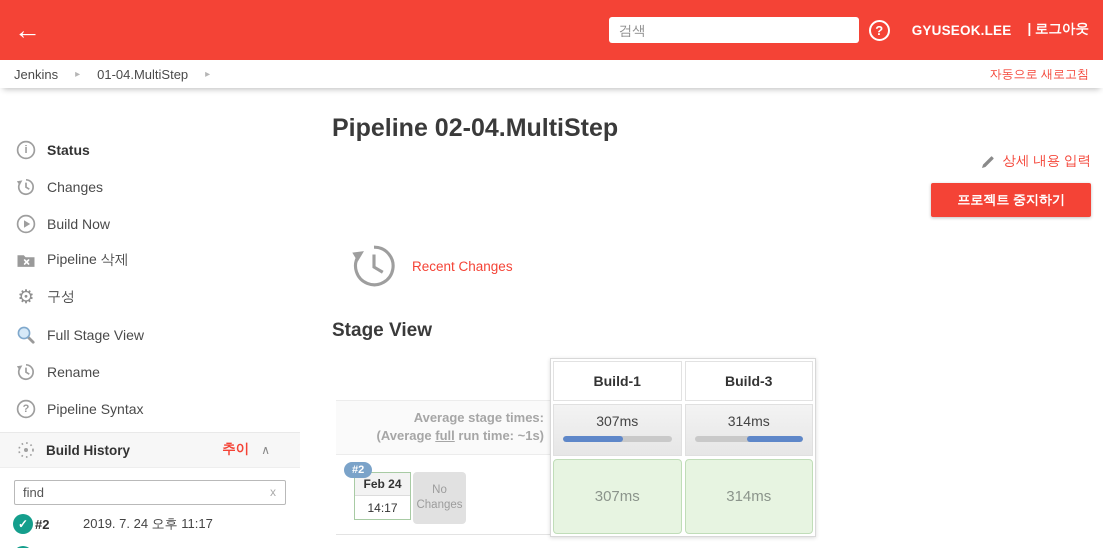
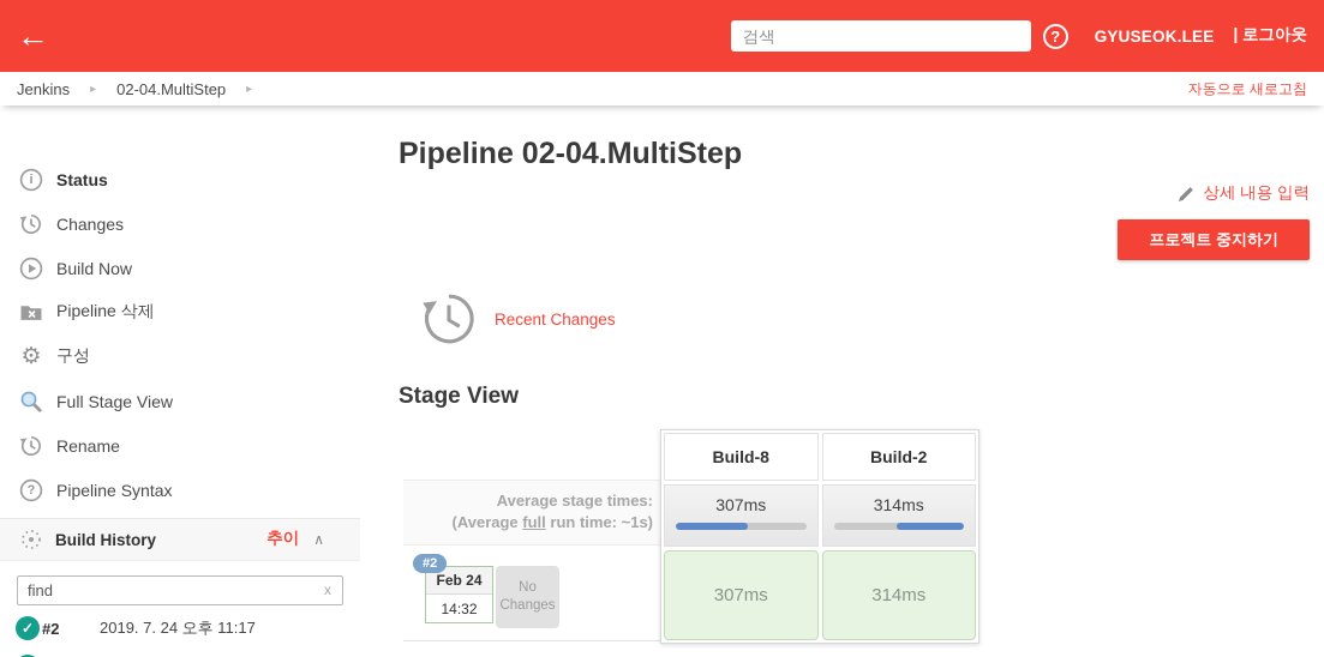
  ←
  검색
  ?
  GYUSEOK.LEE
  | 로그아웃
  Jenkins
  ▸
- 01-04.MultiStep
+ 02-04.MultiStep
  ▸
  자동으로 새로고침
  i
  Status
  Changes
  Build Now
  Pipeline 삭제
  ⚙
  구성
  Full Stage View
  Rename
  ?
  Pipeline Syntax
  Build History
  추이
  ∧
  find
  x
  ✓
  #2
  2019. 7. 24 오후 11:17
  Pipeline 02-04.MultiStep
  상세 내용 입력
  프로젝트 중지하기
  Recent Changes
  Stage View
  Average stage times:
  (Average full run time: ~1s)
  #2
  Feb 24
- 14:17
+ 14:32
  No
  Changes
- Build-1
+ Build-8
- Build-3
+ Build-2
  307ms
  314ms
  307ms
  314ms
